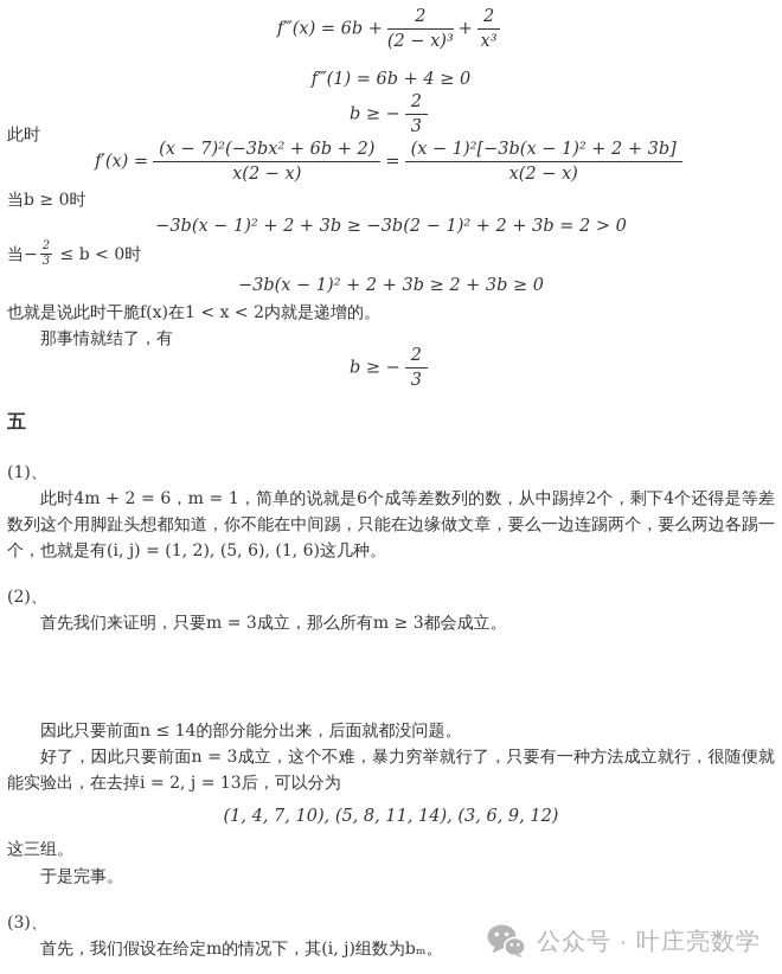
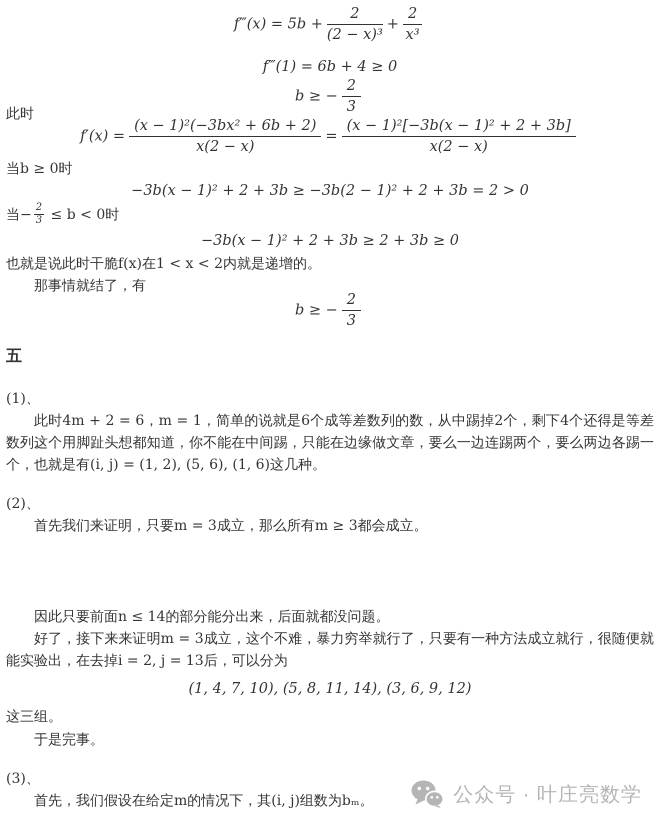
- f‴(x) = 6b +
+ f‴(x) = 5b +
  2
  (2 − x)³
  +
  2
  x³
  f‴(1) = 6b + 4 ≥ 0
  b ≥ −
  2
  3
  此时
  f′(x) =
- (x − 7)²(−3bx² + 6b + 2)
+ (x − 1)²(−3bx² + 6b + 2)
  x(2 − x)
  =
  (x − 1)²[−3b(x − 1)² + 2 + 3b]
  x(2 − x)
  当b ≥ 0时
  −3b(x − 1)² + 2 + 3b ≥ −3b(2 − 1)² + 2 + 3b = 2 > 0
  当−
  2
  3
  ≤ b < 0时
  −3b(x − 1)² + 2 + 3b ≥ 2 + 3b ≥ 0
  也就是说此时干脆f(x)在1 < x < 2内就是递增的。
  那事情就结了，有
  b ≥ −
  2
  3
  五
  (1)、
  此时4m + 2 = 6，m = 1，简单的说就是6个成等差数列的数，从中踢掉2个，剩下4个还得是等差数列。
  这个用脚趾头想都知道，你不能在中间踢，只能在边缘做文章，要么一边连踢两个，要么两边各踢一个，也就是有(i, j) = (1, 2), (5, 6), (1, 6)这几种。
  (2)、
  首先我们来证明，只要m = 3成立，那么所有m ≥ 3都会成立。
  因此只要前面n ≤ 14的部分能分出来，后面就都没问题。
- 好了，因此只要前面n = 3成立，这个不难，暴力穷举就行了，只要有一种方法成立就行，很随便就能实验出，在去掉i = 2, j = 13后，可以分为
+ 好了，接下来来证明m = 3成立，这个不难，暴力穷举就行了，只要有一种方法成立就行，很随便就能实验出，在去掉i = 2, j = 13后，可以分为
  (1, 4, 7, 10), (5, 8, 11, 14), (3, 6, 9, 12)
  这三组。
  于是完事。
  (3)、
  首先，我们假设在给定m的情况下，其(i, j)组数为bₘ。
  公众号 · 叶庄亮数学
